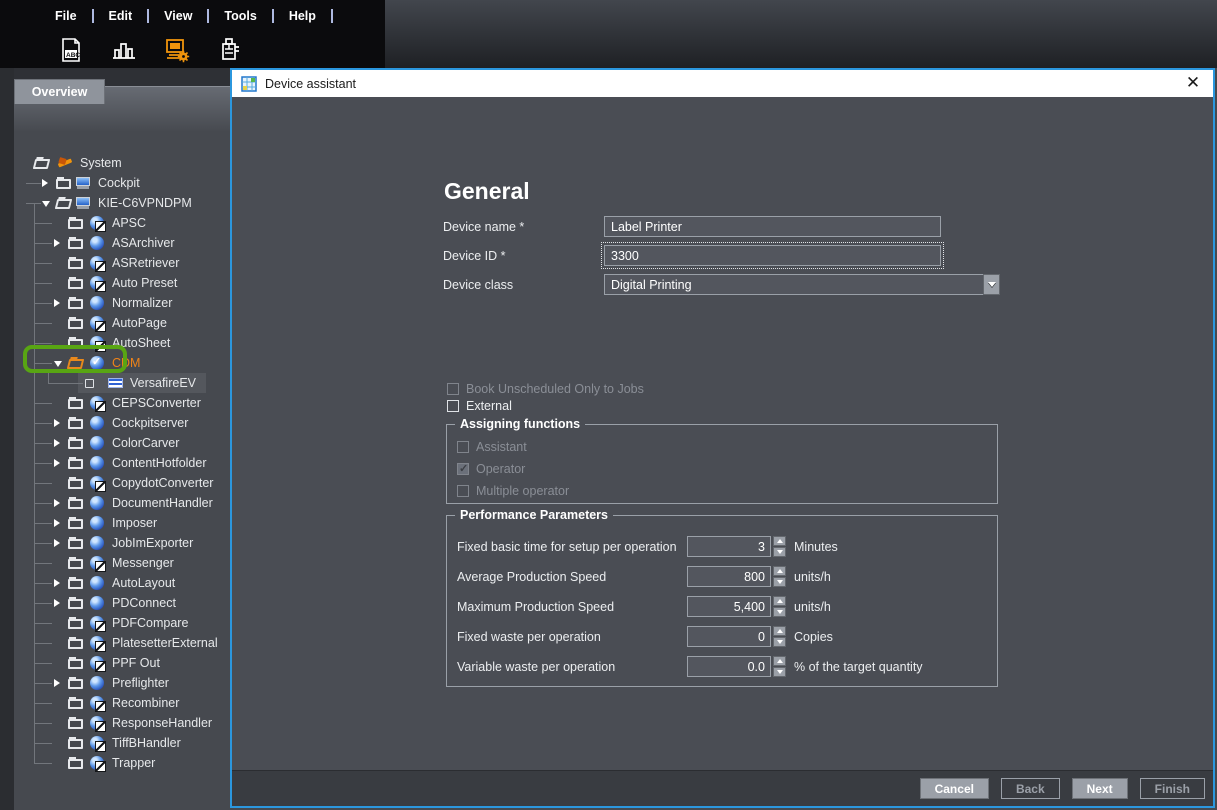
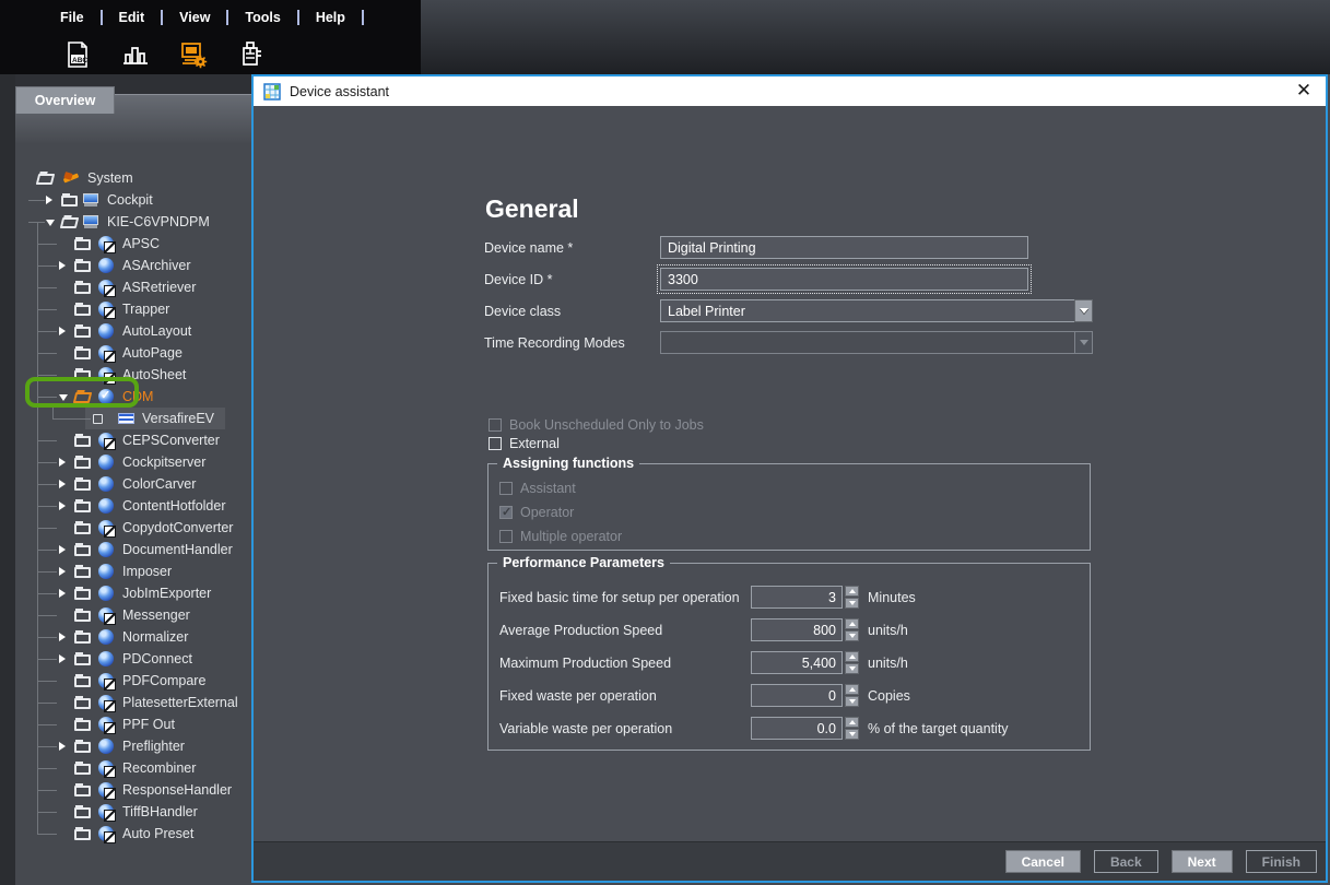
  File
  Edit
  View
  Tools
  Help
  Overview
  System
  Cockpit
  KIE-C6VPNDPM
  APSC
  ASArchiver
  ASRetriever
- Auto Preset
+ Trapper
- Normalizer
+ AutoLayout
  AutoPage
  AutoSheet
  CDM
  VersafireEV
  CEPSConverter
  Cockpitserver
  ColorCarver
  ContentHotfolder
  CopydotConverter
  DocumentHandler
  Imposer
  JobImExporter
  Messenger
- AutoLayout
+ Normalizer
  PDConnect
  PDFCompare
  PlatesetterExternal
  PPF Out
  Preflighter
  Recombiner
  ResponseHandler
  TiffBHandler
- Trapper
+ Auto Preset
  Device assistant
  ✕
  General
  Device name *
- Label Printer
+ Digital Printing
  Device ID *
  3300
  Device class
- Digital Printing
+ Label Printer
+ Time Recording Modes
  Book Unscheduled Only to Jobs
  External
  Assigning functions
  Assistant
  Operator
  Multiple operator
  Performance Parameters
  Fixed basic time for setup per operation
  3
  Minutes
  Average Production Speed
  800
  units/h
  Maximum Production Speed
  5,400
  units/h
  Fixed waste per operation
  0
  Copies
  Variable waste per operation
  0.0
  % of the target quantity
  Cancel
  Back
  Next
  Finish
